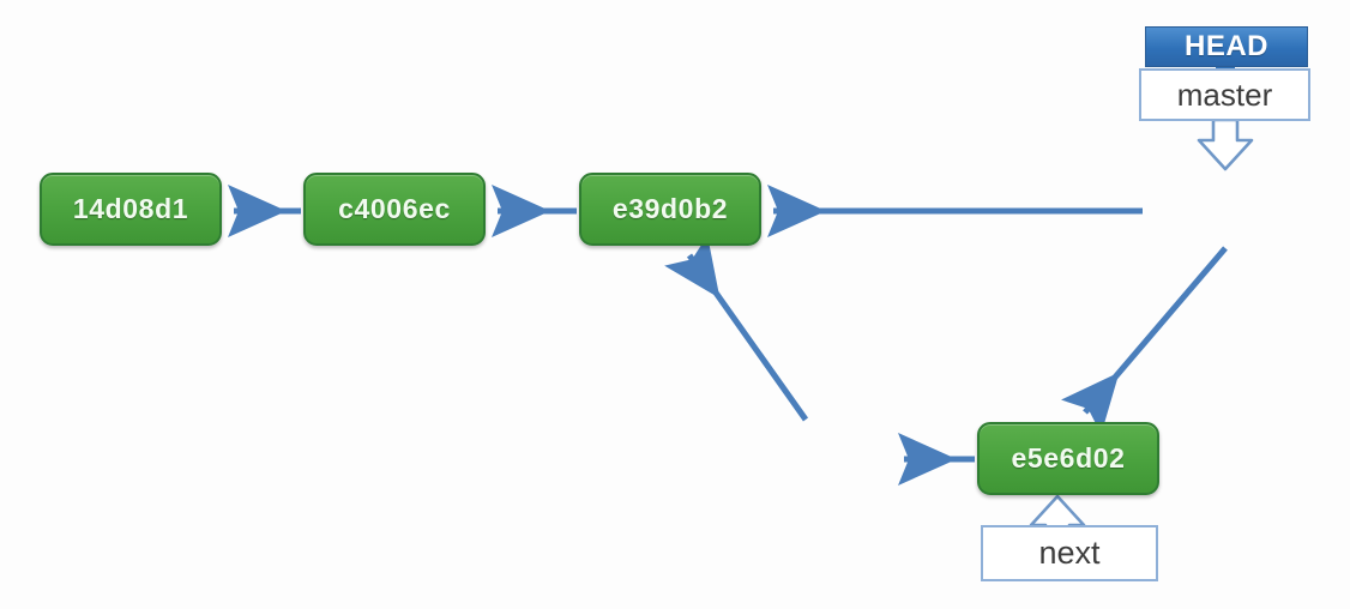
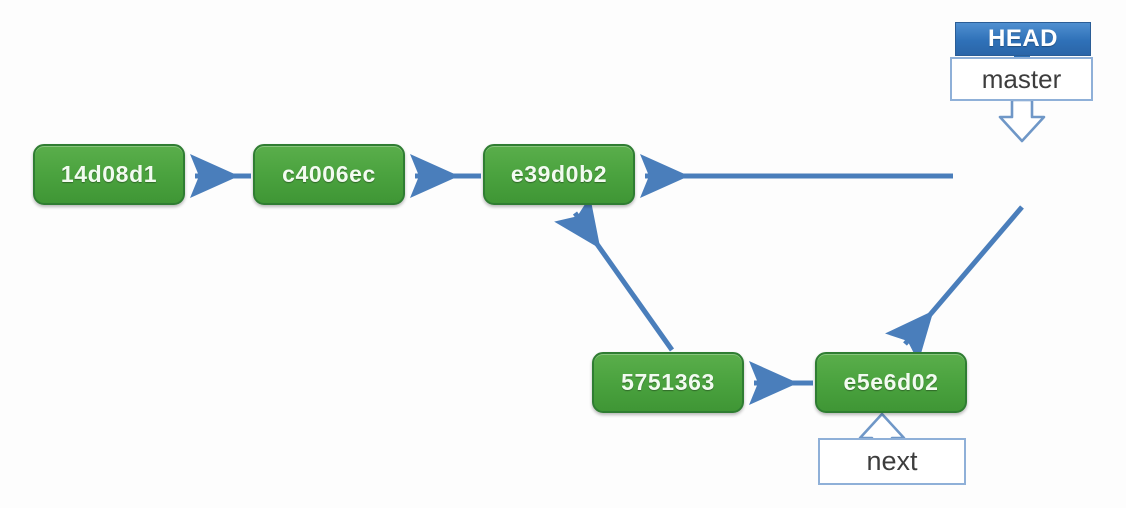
  14d08d1
  c4006ec
  e39d0b2
+ 5751363
  e5e6d02
  HEAD
  master
  next
